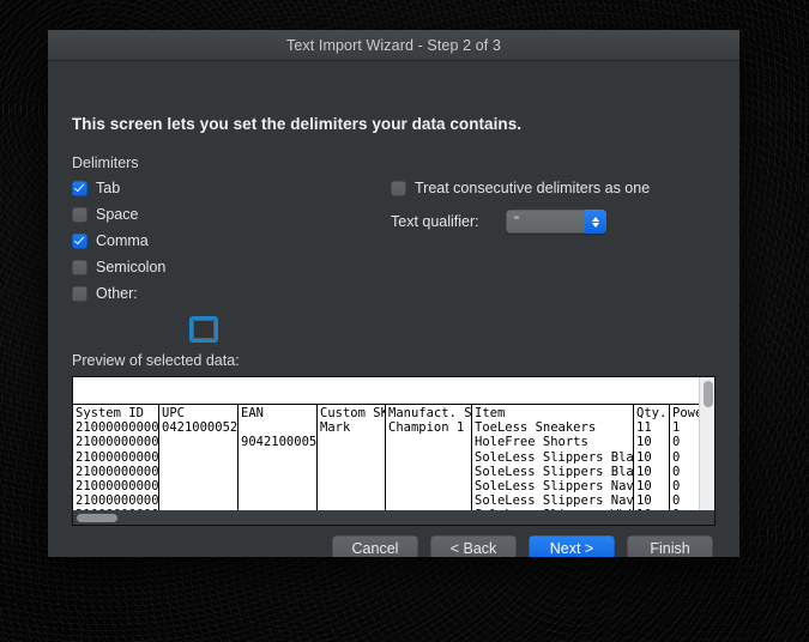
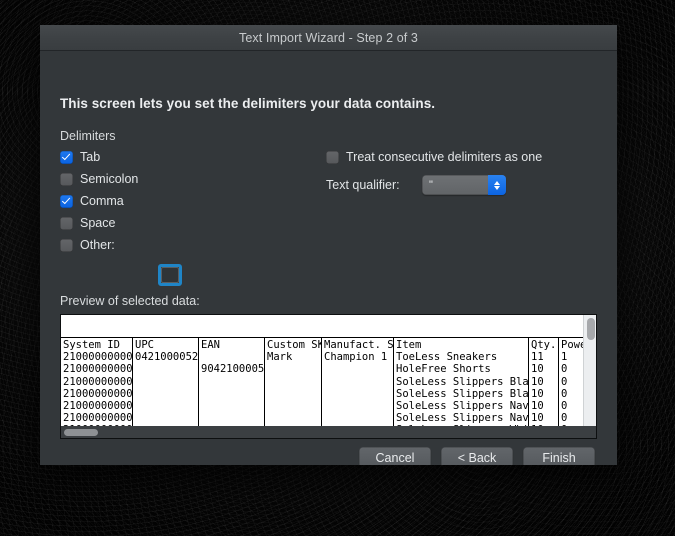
  Text Import Wizard - Step 2 of 3
  This screen lets you set the delimiters your data contains.
  Delimiters
  Tab
- Space
+ Semicolon
  Comma
- Semicolon
+ Space
  Other:
  Treat consecutive delimiters as one
  Text qualifier:
  "
  Preview of selected data:
  System ID
  21000000000
  21000000000
  21000000000
  21000000000
  21000000000
  21000000000
  UPC
  0421000052
  EAN
  9042100005
  Custom SK
  Mark
  Manufact. S
  Champion 1
  Item
  ToeLess Sneakers
  HoleFree Shorts
  SoleLess Slippers Bla
  SoleLess Slippers Bla
  SoleLess Slippers Nav
  SoleLess Slippers Nav
  Qty.
  11
  10
  10
  10
  10
  10
  1
  0
  0
  0
  0
  0
  Cancel
  < Back
- Next >
  Finish
